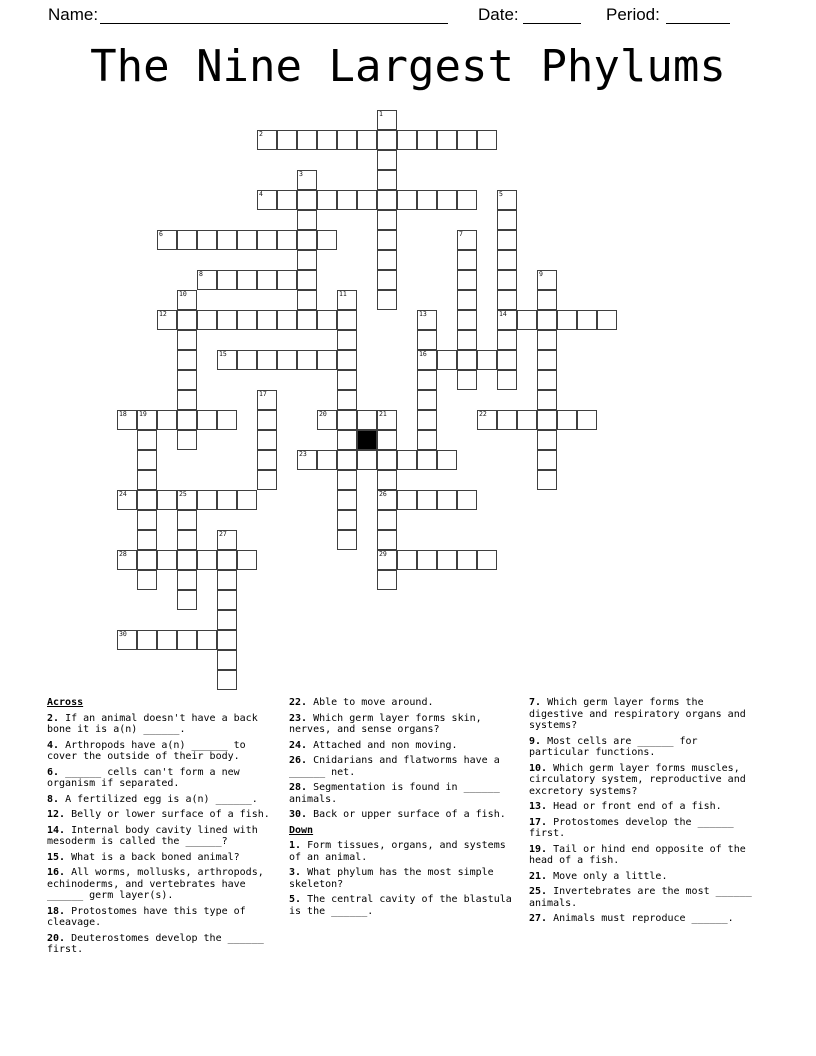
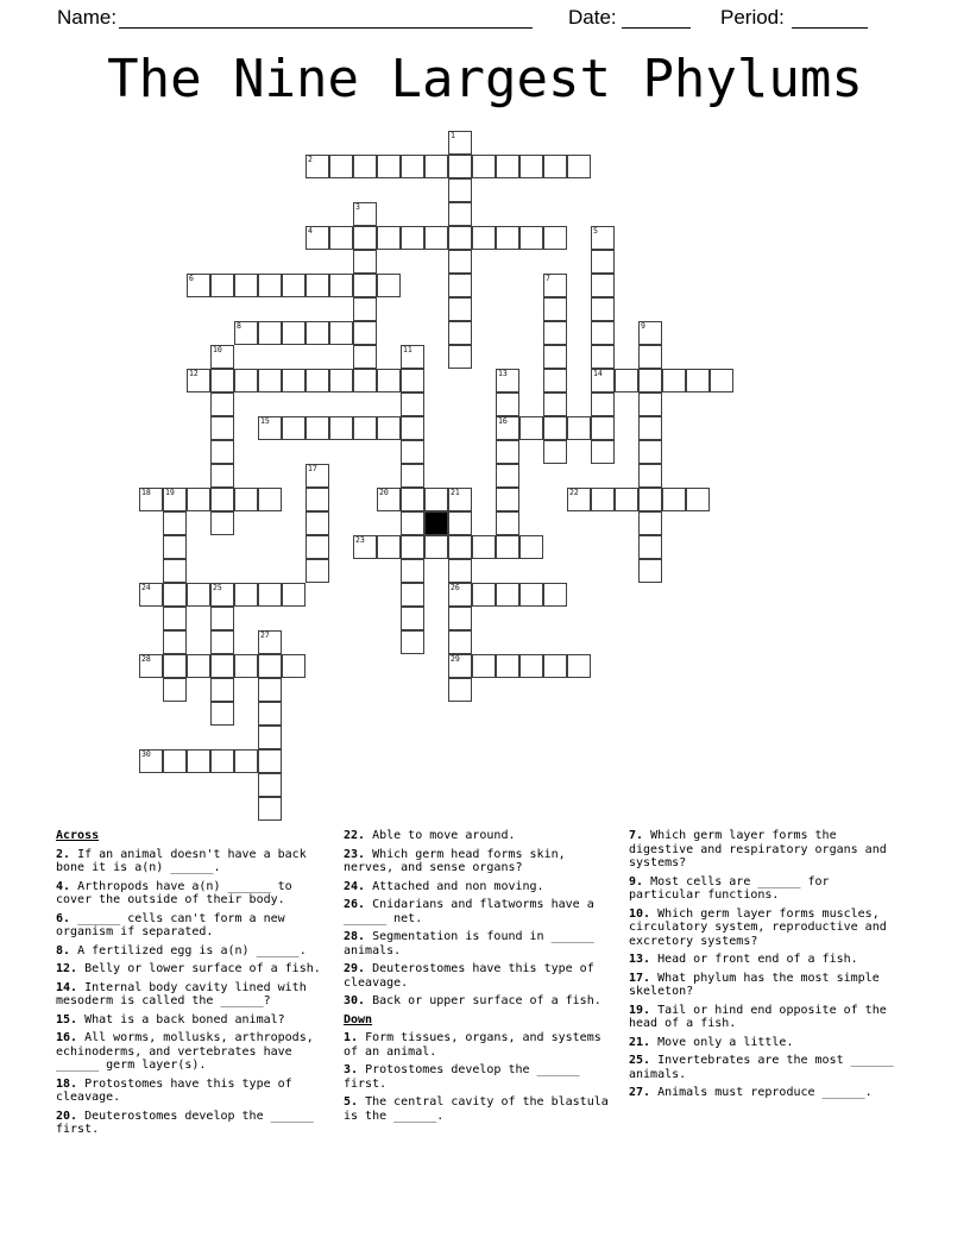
  Name:
  Date:
  Period:
  The Nine Largest Phylums
  1
  2
  3
  4
  5
  14
  6
  7
  8
  9
  10
  11
  12
  13
  16
  15
  17
  18
  19
  20
  21
  26
  29
  22
  23
  24
  25
  27
  28
  30
  Across
  2. If an animal doesn't have a back bone it is a(n) ______.
  4. Arthropods have a(n) ______ to cover the outside of their body.
  6. ______ cells can't form a new organism if separated.
  8. A fertilized egg is a(n) ______.
  12. Belly or lower surface of a fish.
  14. Internal body cavity lined with mesoderm is called the ______?
  15. What is a back boned animal?
  16. All worms, mollusks, arthropods, echinoderms, and vertebrates have ______ germ layer(s).
  18. Protostomes have this type of cleavage.
  20. Deuterostomes develop the ______ first.
  22. Able to move around.
- 23. Which germ layer forms skin, nerves, and sense organs?
+ 23. Which germ head forms skin, nerves, and sense organs?
  24. Attached and non moving.
  26. Cnidarians and flatworms have a ______ net.
  28. Segmentation is found in ______ animals.
+ 29. Deuterostomes have this type of cleavage.
  30. Back or upper surface of a fish.
  Down
  1. Form tissues, organs, and systems of an animal.
- 3. What phylum has the most simple skeleton?
+ 3. Protostomes develop the ______ first.
  5. The central cavity of the blastula is the ______.
  7. Which germ layer forms the digestive and respiratory organs and systems?
  9. Most cells are ______ for particular functions.
  10. Which germ layer forms muscles, circulatory system, reproductive and excretory systems?
  13. Head or front end of a fish.
- 17. Protostomes develop the ______ first.
+ 17. What phylum has the most simple skeleton?
  19. Tail or hind end opposite of the head of a fish.
  21. Move only a little.
  25. Invertebrates are the most ______ animals.
  27. Animals must reproduce ______.
